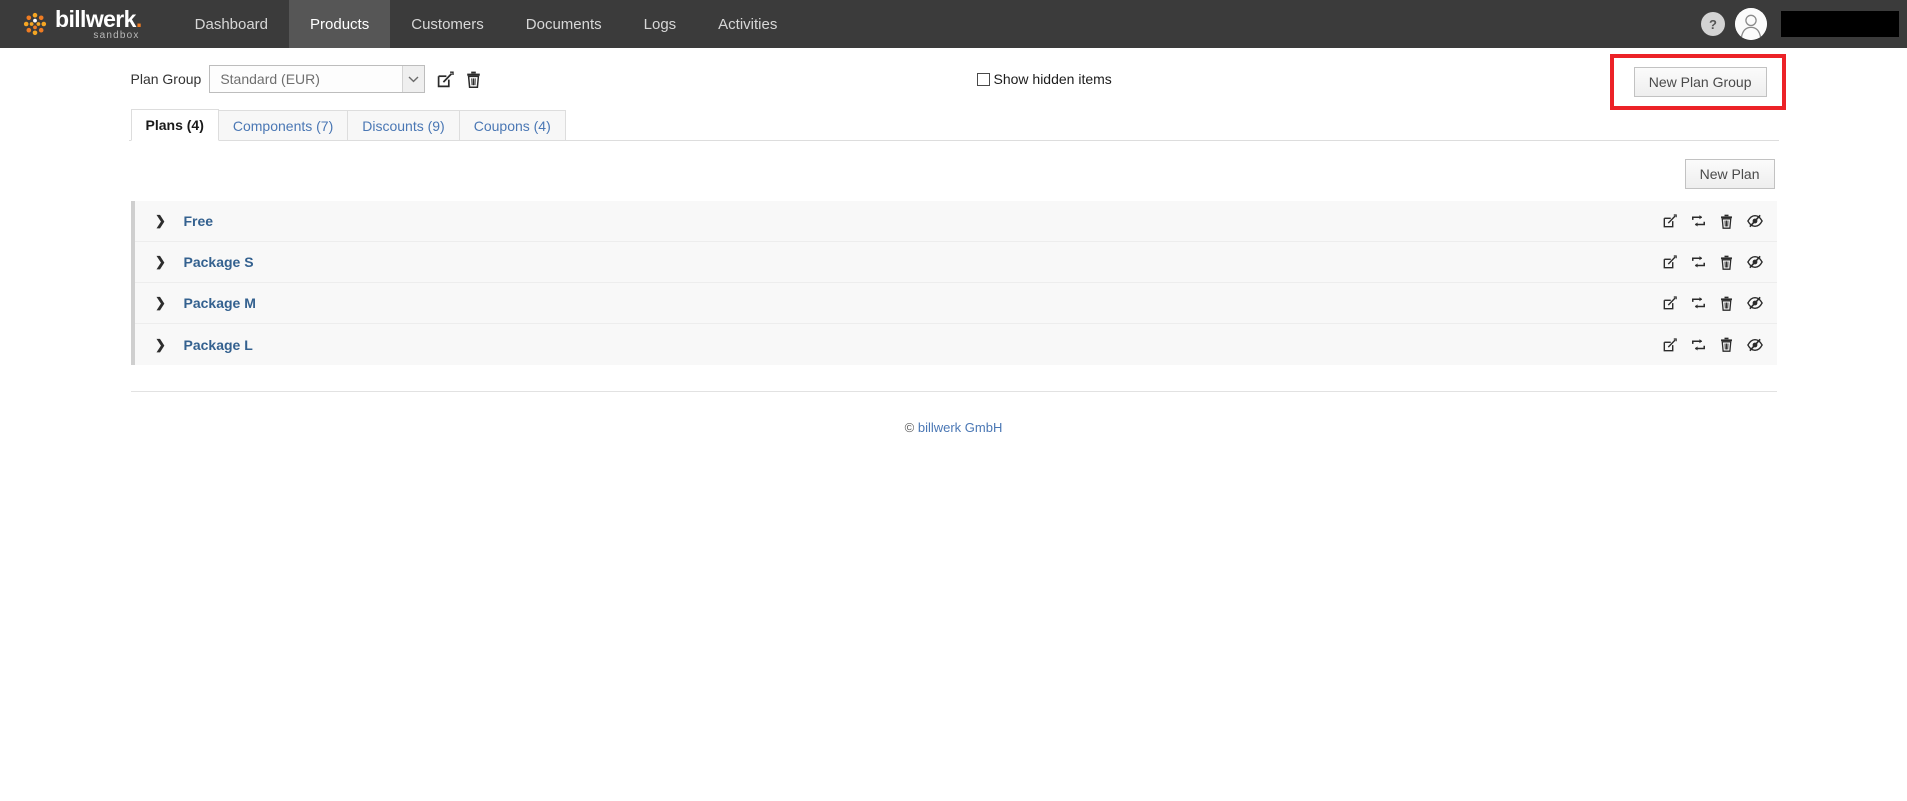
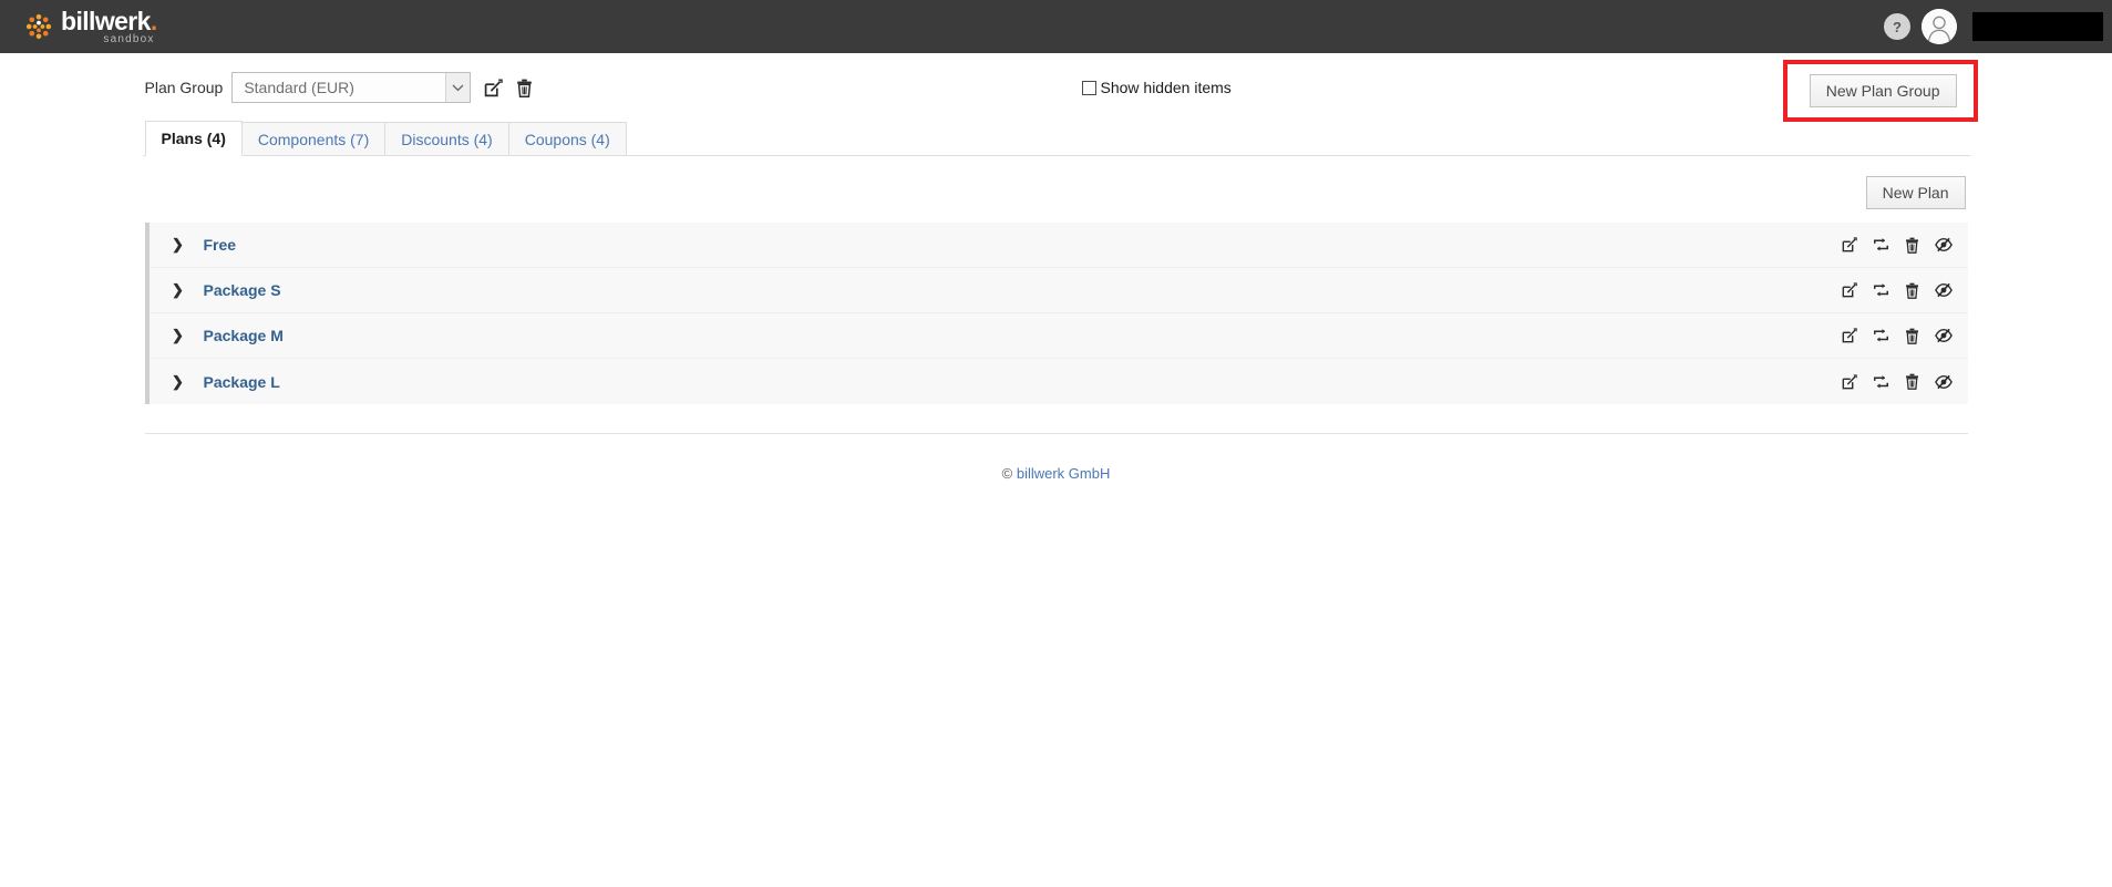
  billwerk.
  sandbox
- Dashboard
- Products
- Customers
- Documents
- Logs
- Activities
  ?
  Plan Group
  Standard (EUR)
  Show hidden items
  New Plan Group
  Plans (4)
  Components (7)
- Discounts (9)
+ Discounts (4)
  Coupons (4)
  New Plan
  ❯
  Free
  ❯
  Package S
  ❯
  Package M
  ❯
  Package L
  © billwerk GmbH
